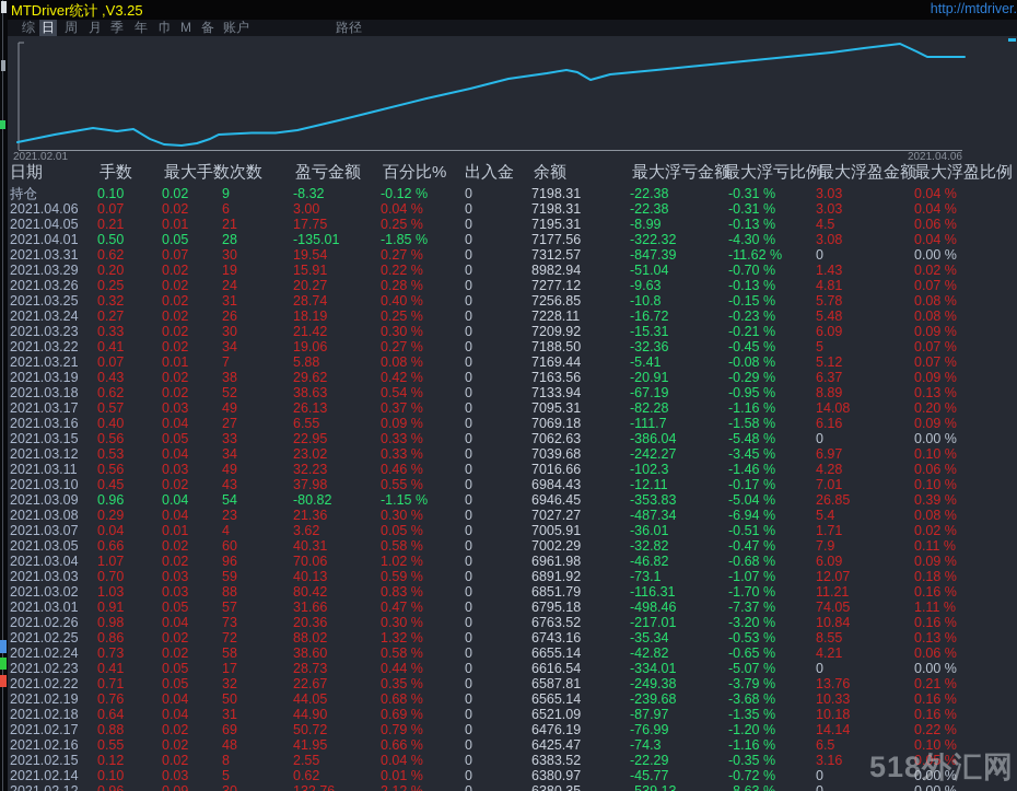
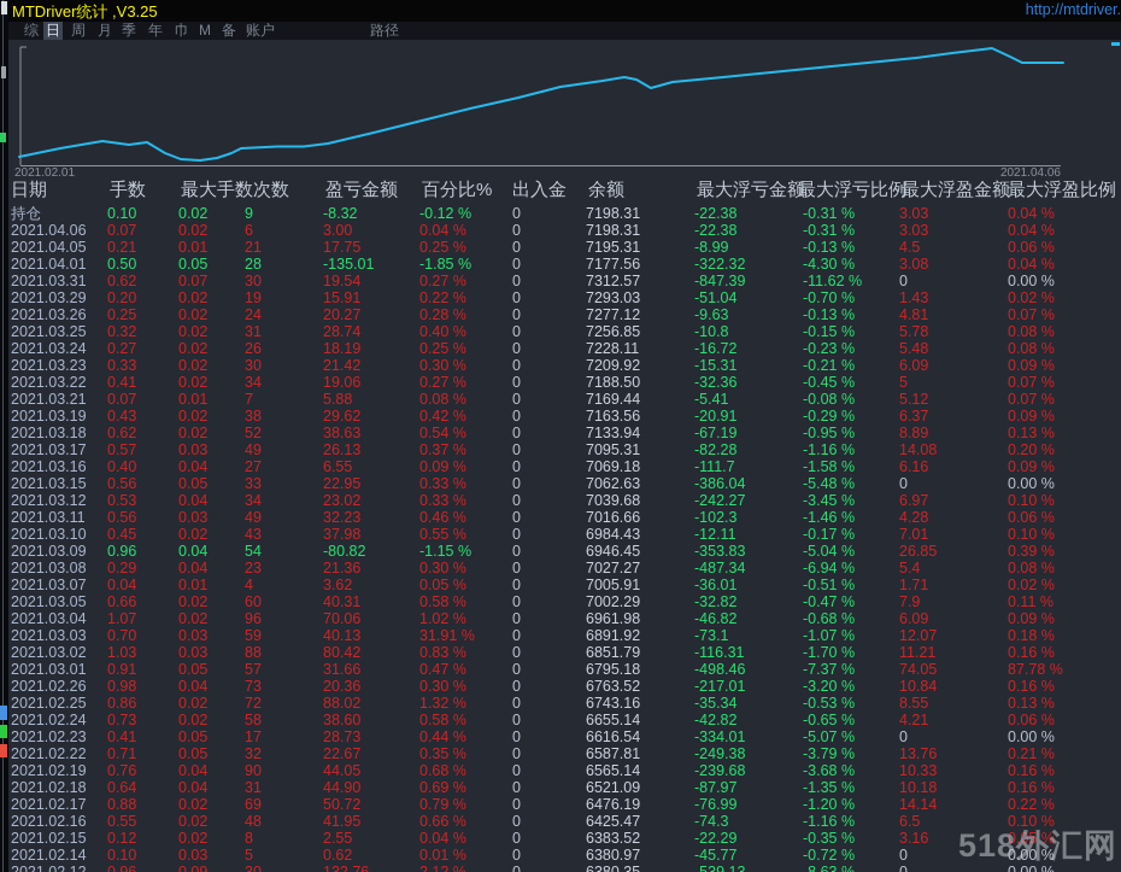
  MTDriver统计 ,V3.25
  http://mtdriver.
  综
  日
  周
  月
  季
  年
  巾
  M
  备
  账户
  路径
  2021.02.01
  2021.04.06
  日期
  手数
  最大手数次数
  盈亏金额
  百分比%
  出入金
  余额
  最大浮亏金额
  最大浮亏比例
  最大浮盈金额
  最大浮盈比例
  持仓
  0.10
  0.02
  9
  -8.32
  -0.12 %
  0
  7198.31
  -22.38
  -0.31 %
  3.03
  0.04 %
  2021.04.06
  0.07
  0.02
  6
  3.00
  0.04 %
  0
  7198.31
  -22.38
  -0.31 %
  3.03
  0.04 %
  2021.04.05
  0.21
  0.01
  21
  17.75
  0.25 %
  0
  7195.31
  -8.99
  -0.13 %
  4.5
  0.06 %
  2021.04.01
  0.50
  0.05
  28
  -135.01
  -1.85 %
  0
  7177.56
  -322.32
  -4.30 %
  3.08
  0.04 %
  2021.03.31
  0.62
  0.07
  30
  19.54
  0.27 %
  0
  7312.57
  -847.39
  -11.62 %
  0
  0.00 %
  2021.03.29
  0.20
  0.02
  19
  15.91
  0.22 %
  0
- 8982.94
+ 7293.03
  -51.04
  -0.70 %
  1.43
  0.02 %
  2021.03.26
  0.25
  0.02
  24
  20.27
  0.28 %
  0
  7277.12
  -9.63
  -0.13 %
  4.81
  0.07 %
  2021.03.25
  0.32
  0.02
  31
  28.74
  0.40 %
  0
  7256.85
  -10.8
  -0.15 %
  5.78
  0.08 %
  2021.03.24
  0.27
  0.02
  26
  18.19
  0.25 %
  0
  7228.11
  -16.72
  -0.23 %
  5.48
  0.08 %
  2021.03.23
  0.33
  0.02
  30
  21.42
  0.30 %
  0
  7209.92
  -15.31
  -0.21 %
  6.09
  0.09 %
  2021.03.22
  0.41
  0.02
  34
  19.06
  0.27 %
  0
  7188.50
  -32.36
  -0.45 %
  5
  0.07 %
  2021.03.21
  0.07
  0.01
  7
  5.88
  0.08 %
  0
  7169.44
  -5.41
  -0.08 %
  5.12
  0.07 %
  2021.03.19
  0.43
  0.02
  38
  29.62
  0.42 %
  0
  7163.56
  -20.91
  -0.29 %
  6.37
  0.09 %
  2021.03.18
  0.62
  0.02
  52
  38.63
  0.54 %
  0
  7133.94
  -67.19
  -0.95 %
  8.89
  0.13 %
  2021.03.17
  0.57
  0.03
  49
  26.13
  0.37 %
  0
  7095.31
  -82.28
  -1.16 %
  14.08
  0.20 %
  2021.03.16
  0.40
  0.04
  27
  6.55
  0.09 %
  0
  7069.18
  -111.7
  -1.58 %
  6.16
  0.09 %
  2021.03.15
  0.56
  0.05
  33
  22.95
  0.33 %
  0
  7062.63
  -386.04
  -5.48 %
  0
  0.00 %
  2021.03.12
  0.53
  0.04
  34
  23.02
  0.33 %
  0
  7039.68
  -242.27
  -3.45 %
  6.97
  0.10 %
  2021.03.11
  0.56
  0.03
  49
  32.23
  0.46 %
  0
  7016.66
  -102.3
  -1.46 %
  4.28
  0.06 %
  2021.03.10
  0.45
  0.02
  43
  37.98
  0.55 %
  0
  6984.43
  -12.11
  -0.17 %
  7.01
  0.10 %
  2021.03.09
  0.96
  0.04
  54
  -80.82
  -1.15 %
  0
  6946.45
  -353.83
  -5.04 %
  26.85
  0.39 %
  2021.03.08
  0.29
  0.04
  23
  21.36
  0.30 %
  0
  7027.27
  -487.34
  -6.94 %
  5.4
  0.08 %
  2021.03.07
  0.04
  0.01
  4
  3.62
  0.05 %
  0
  7005.91
  -36.01
  -0.51 %
  1.71
  0.02 %
  2021.03.05
  0.66
  0.02
  60
  40.31
  0.58 %
  0
  7002.29
  -32.82
  -0.47 %
  7.9
  0.11 %
  2021.03.04
  1.07
  0.02
  96
  70.06
  1.02 %
  0
  6961.98
  -46.82
  -0.68 %
  6.09
  0.09 %
  2021.03.03
  0.70
  0.03
  59
  40.13
- 0.59 %
+ 31.91 %
  0
  6891.92
  -73.1
  -1.07 %
  12.07
  0.18 %
  2021.03.02
  1.03
  0.03
  88
  80.42
  0.83 %
  0
  6851.79
  -116.31
  -1.70 %
  11.21
  0.16 %
  2021.03.01
  0.91
  0.05
  57
  31.66
  0.47 %
  0
  6795.18
  -498.46
  -7.37 %
  74.05
- 1.11 %
+ 87.78 %
  2021.02.26
  0.98
  0.04
  73
  20.36
  0.30 %
  0
  6763.52
  -217.01
  -3.20 %
  10.84
  0.16 %
  2021.02.25
  0.86
  0.02
  72
  88.02
  1.32 %
  0
  6743.16
  -35.34
  -0.53 %
  8.55
  0.13 %
  2021.02.24
  0.73
  0.02
  58
  38.60
  0.58 %
  0
  6655.14
  -42.82
  -0.65 %
  4.21
  0.06 %
  2021.02.23
  0.41
  0.05
  17
  28.73
  0.44 %
  0
  6616.54
  -334.01
  -5.07 %
  0
  0.00 %
  2021.02.22
  0.71
  0.05
  32
  22.67
  0.35 %
  0
  6587.81
  -249.38
  -3.79 %
  13.76
  0.21 %
  2021.02.19
  0.76
  0.04
- 50
+ 90
  44.05
  0.68 %
  0
  6565.14
  -239.68
  -3.68 %
  10.33
  0.16 %
  2021.02.18
  0.64
  0.04
  31
  44.90
  0.69 %
  0
  6521.09
  -87.97
  -1.35 %
  10.18
  0.16 %
  2021.02.17
  0.88
  0.02
  69
  50.72
  0.79 %
  0
  6476.19
  -76.99
  -1.20 %
  14.14
  0.22 %
  2021.02.16
  0.55
  0.02
  48
  41.95
  0.66 %
  0
  6425.47
  -74.3
  -1.16 %
  6.5
  0.10 %
  2021.02.15
  0.12
  0.02
  8
  2.55
  0.04 %
  0
  6383.52
  -22.29
  -0.35 %
  3.16
  0.05 %
  2021.02.14
  0.10
  0.03
  5
  0.62
  0.01 %
  0
  6380.97
  -45.77
  -0.72 %
  0
  0.00 %
  518外汇网
